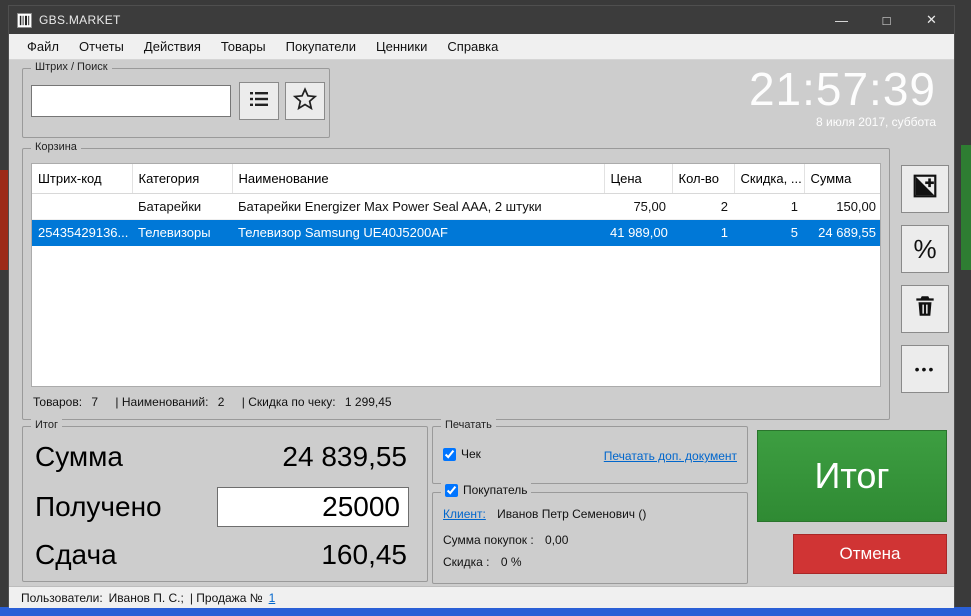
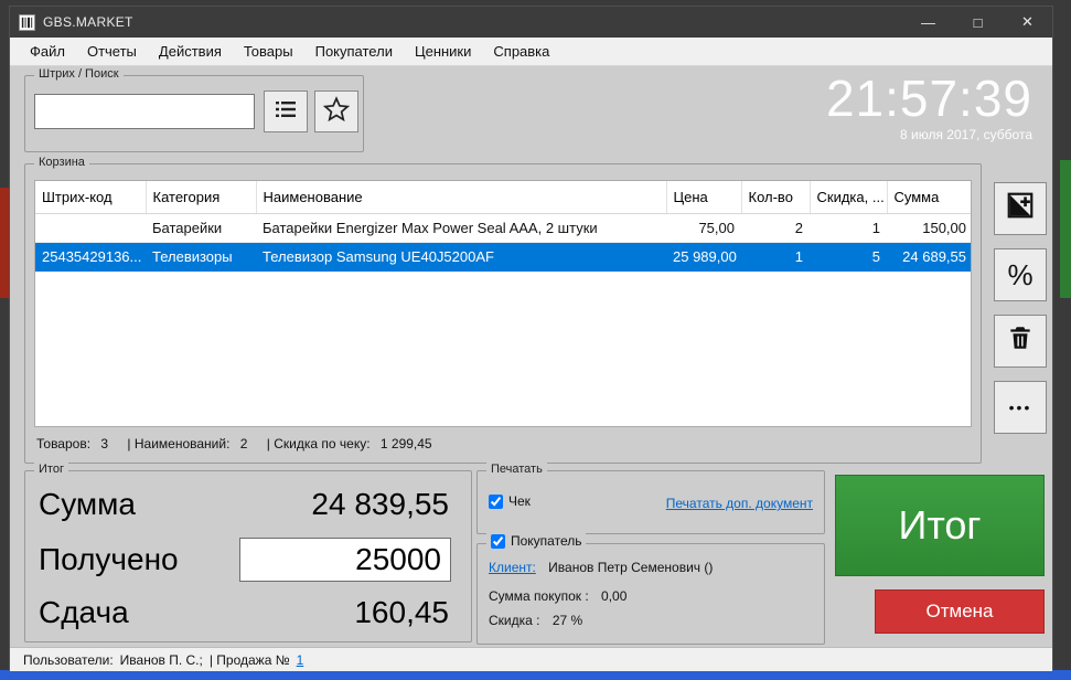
  GBS.MARKET
  —
  □
  ✕
  Файл
  Отчеты
  Действия
  Товары
  Покупатели
  Ценники
  Справка
  Штрих / Поиск
  21:57:39
  8 июля 2017, суббота
  Корзина
  Штрих-код	Категория	Наименование	Цена	Кол-во	Скидка, ...	Сумма
  	Батарейки	Батарейки Energizer Max Power Seal AAA, 2 штуки	75,00	2	1	150,00
- 25435429136...	Телевизоры	Телевизор Samsung UE40J5200AF	41 989,00	1	5	24 689,55
+ 25435429136...	Телевизоры	Телевизор Samsung UE40J5200AF	25 989,00	1	5	24 689,55
- Товаров: 7 | Наименований: 2 | Скидка по чеку: 1 299,45
+ Товаров: 3 | Наименований: 2 | Скидка по чеку: 1 299,45
  %
  •••
  Итог
  Сумма
  24 839,55
  Получено
  25000
  Сдача
  160,45
  Печатать
  Чек
  Печатать доп. документ
  Покупатель
  Клиент: Иванов Петр Семенович ()
  Сумма покупок : 0,00
- Скидка : 0 %
+ Скидка : 27 %
  Итог
  Отмена
  Пользователи:
  Иванов П. С.;
  | Продажа №
  1
